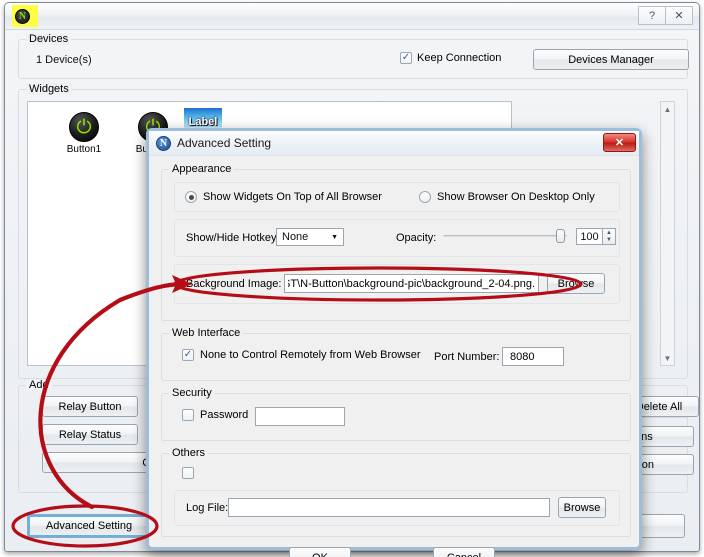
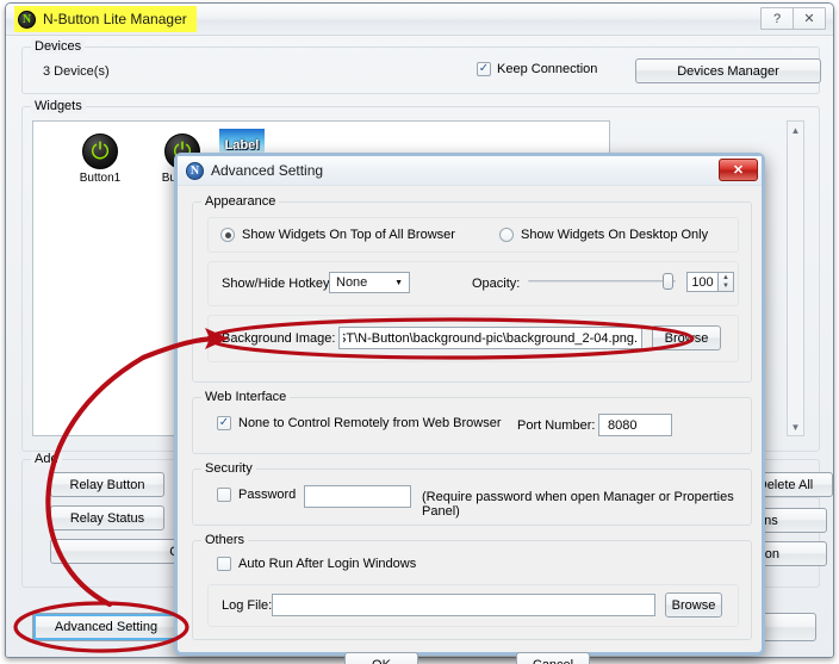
  N
+ N-Button Lite Manager
  ?
  ✕
  Devices
- 1 Device(s)
+ 3 Device(s)
  ✓
  Keep Connection
  Devices Manager
  Widgets
  ⏻
  Button1
  ⏻
  Label
  ▲
  ▼
  Relay Button
  Relay Status
  elete All
  Advanced Setting
  N
  Advanced Setting
  ✕
  Appearance
  Show Widgets On Top of All Browser
- Show Browser On Desktop Only
+ Show Widgets On Desktop Only
  Show/Hide Hotkey
  None
  Opacity:
  100
  ackground Image:
  .T\N-Button\background-pic\background_2-04.png
  Browse
  Web Interface
  ✓
  None to Control Remotely from Web Browser
  Port Number:
  8080
  Security
  Password
+ (Require password when open Manager or Properties Panel)
  Others
+ Auto Run After Login Windows
  Log File:
  Browse
